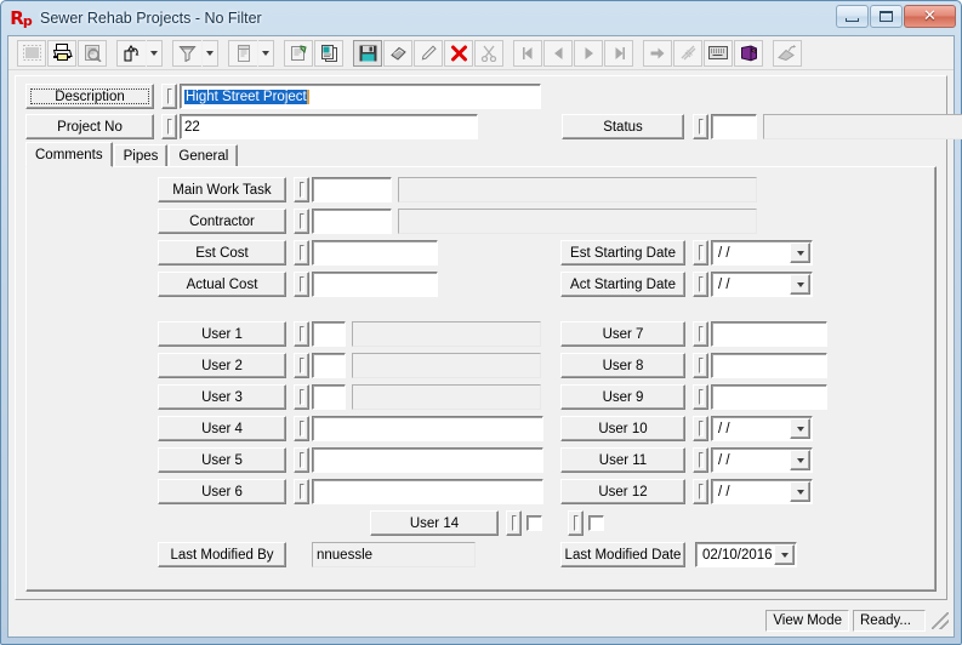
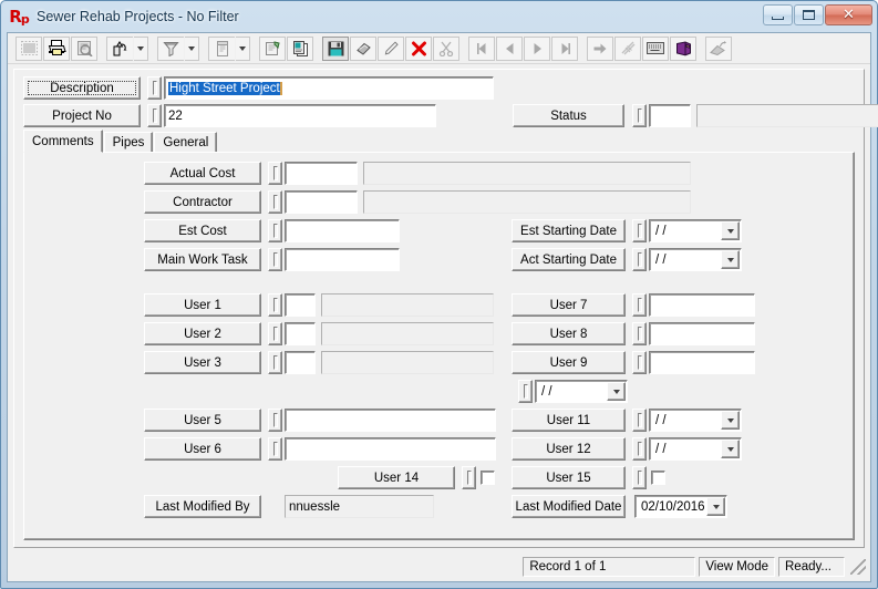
  R
  p
  Sewer Rehab Projects - No Filter
  ✕
  Description
  Hight Street Project
  Project No
  22
  Status
  Comments
  Pipes
  General
- Main Work Task
+ Actual Cost
  Contractor
  Est Cost
- Actual Cost
+ Main Work Task
  Est Starting Date
  / /
  Act Starting Date
  / /
  User 1
  User 2
  User 3
- User 4
  User 5
  User 6
  User 7
  User 8
  User 9
- User 10
  / /
  User 11
  / /
  User 12
  / /
  User 14
+ User 15
  Last Modified By
  nnuessle
  Last Modified Date
  02/10/2016
+ Record 1 of 1
  View Mode
  Ready...
